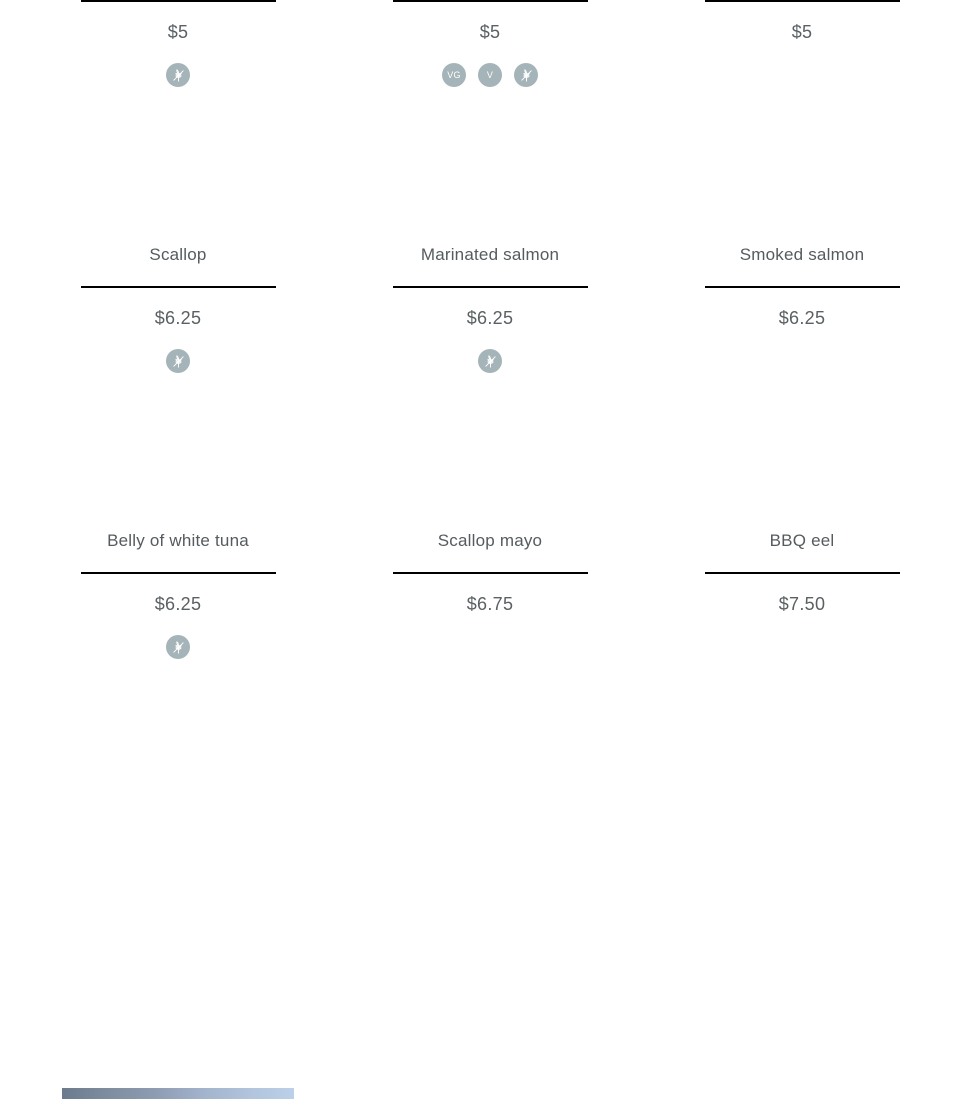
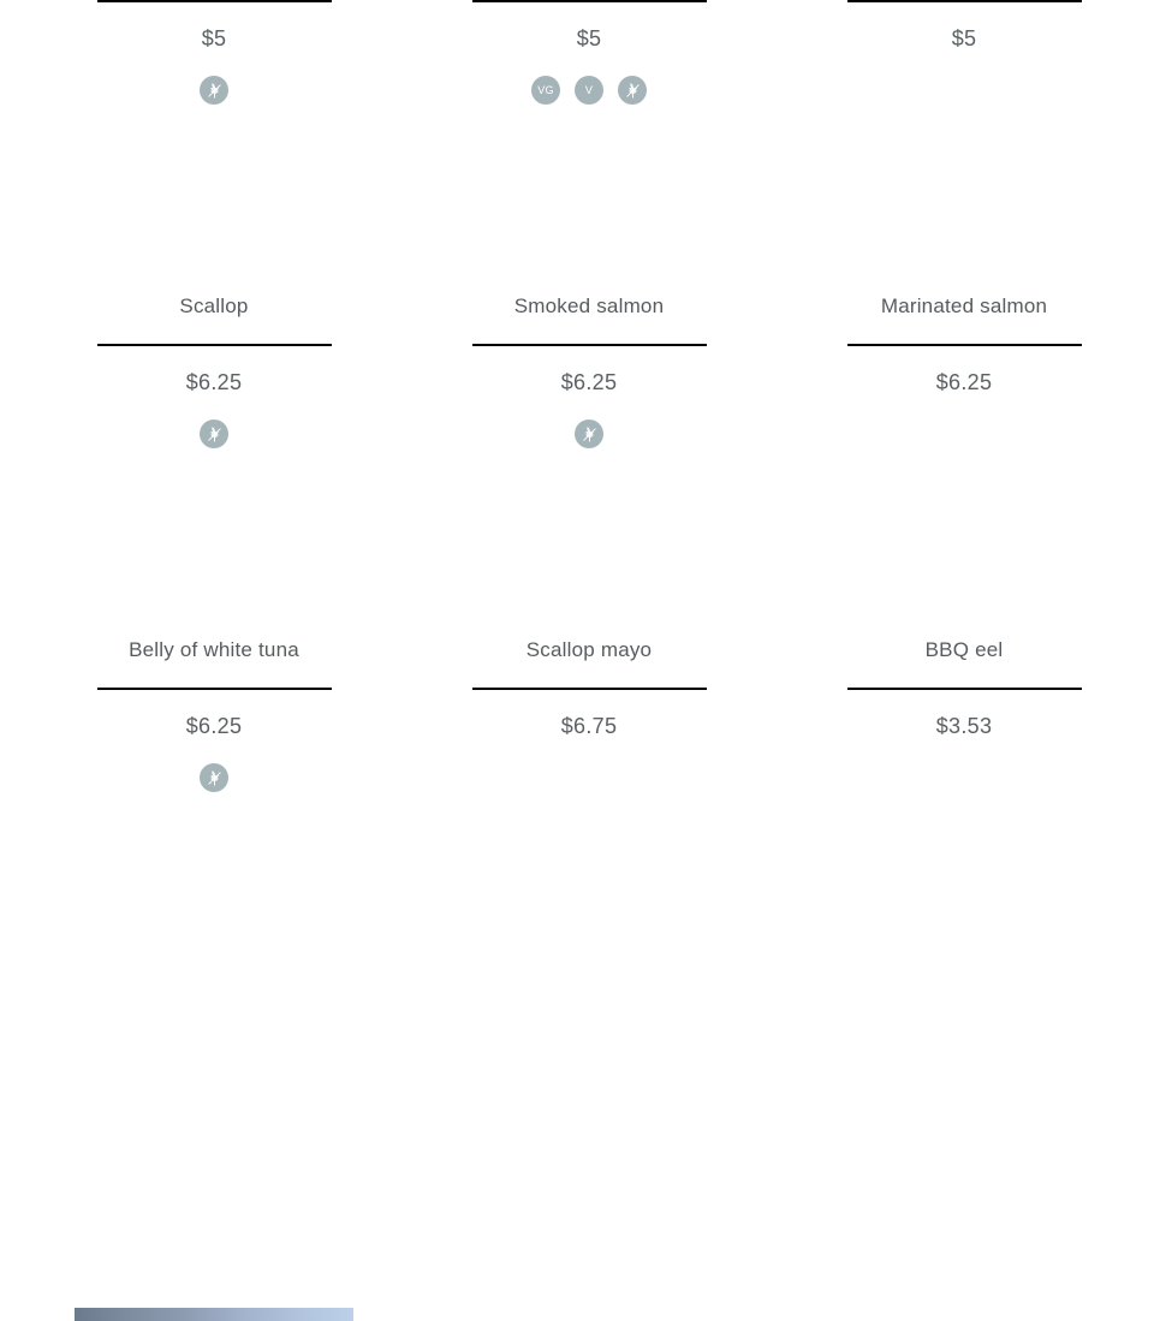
  $5
  $5
  VG
  V
  $5
  Scallop
  $6.25
- Marinated salmon
+ Smoked salmon
  $6.25
- Smoked salmon
+ Marinated salmon
  $6.25
  Belly of white tuna
  $6.25
  Scallop mayo
  $6.75
  BBQ eel
- $7.50
+ $3.53
